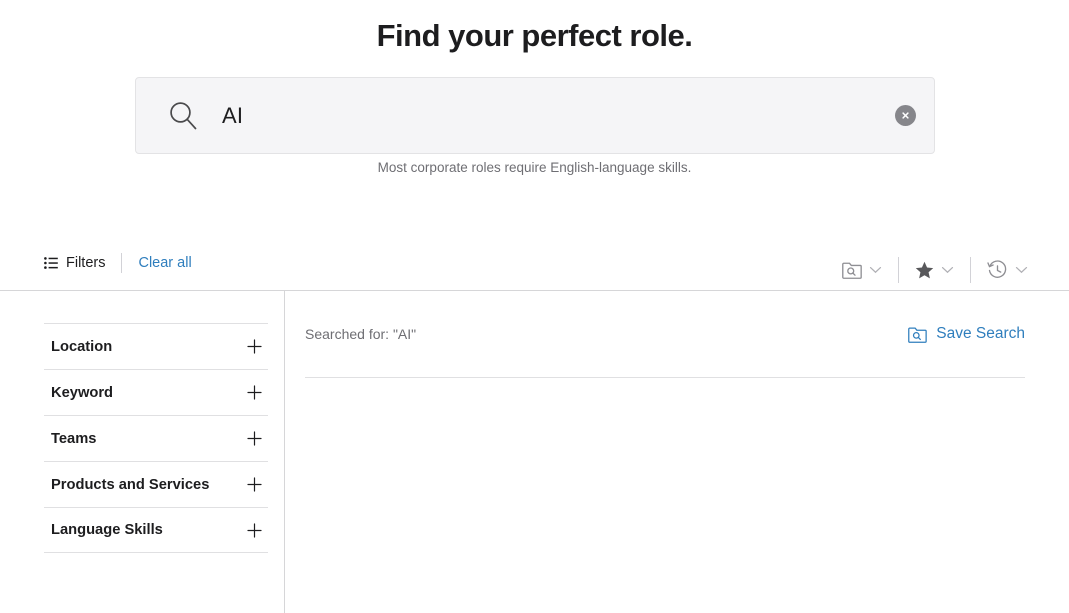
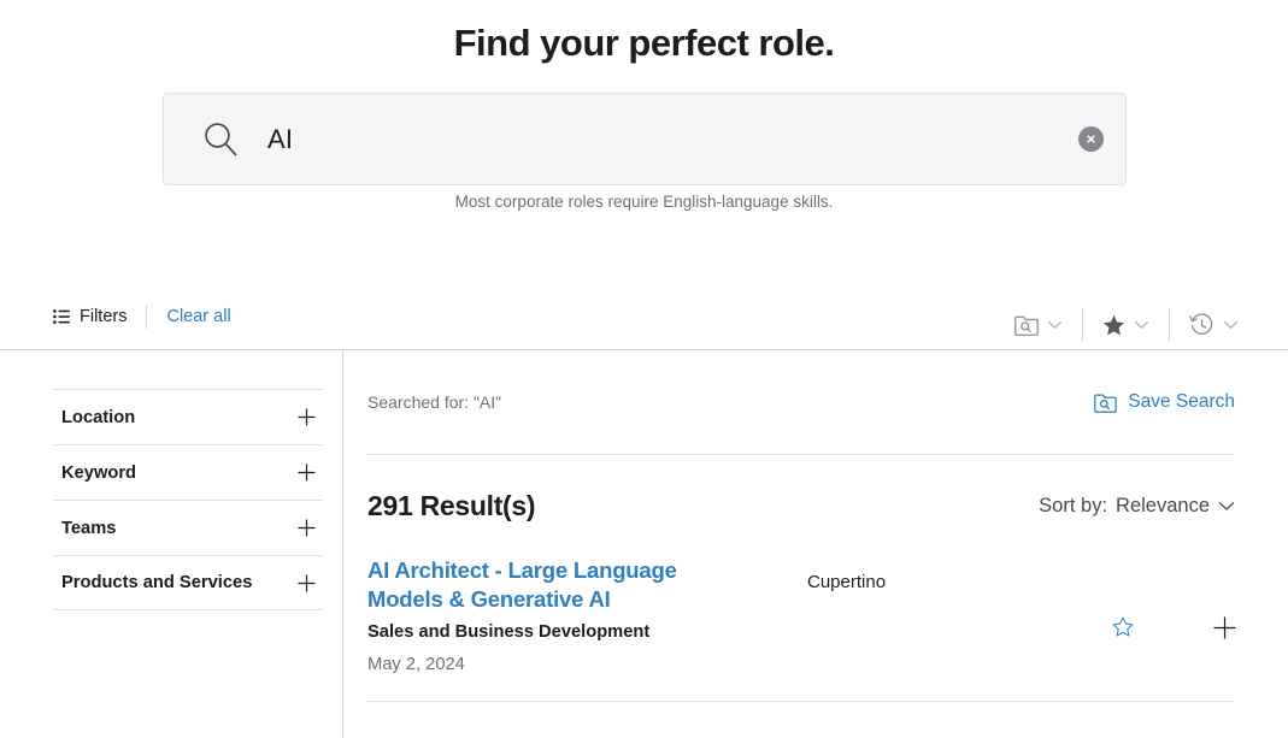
  Find your perfect role.
  AI
  Most corporate roles require English-language skills.
  Filters
  Clear all
  Location
  Keyword
  Teams
  Products and Services
- Language Skills
  Searched for: "AI"
  Save Search
+ 291 Result(s)
+ Sort by:
+ Relevance
+ AI Architect - Large Language Models & Generative AI
+ Sales and Business Development
+ May 2, 2024
+ Cupertino
